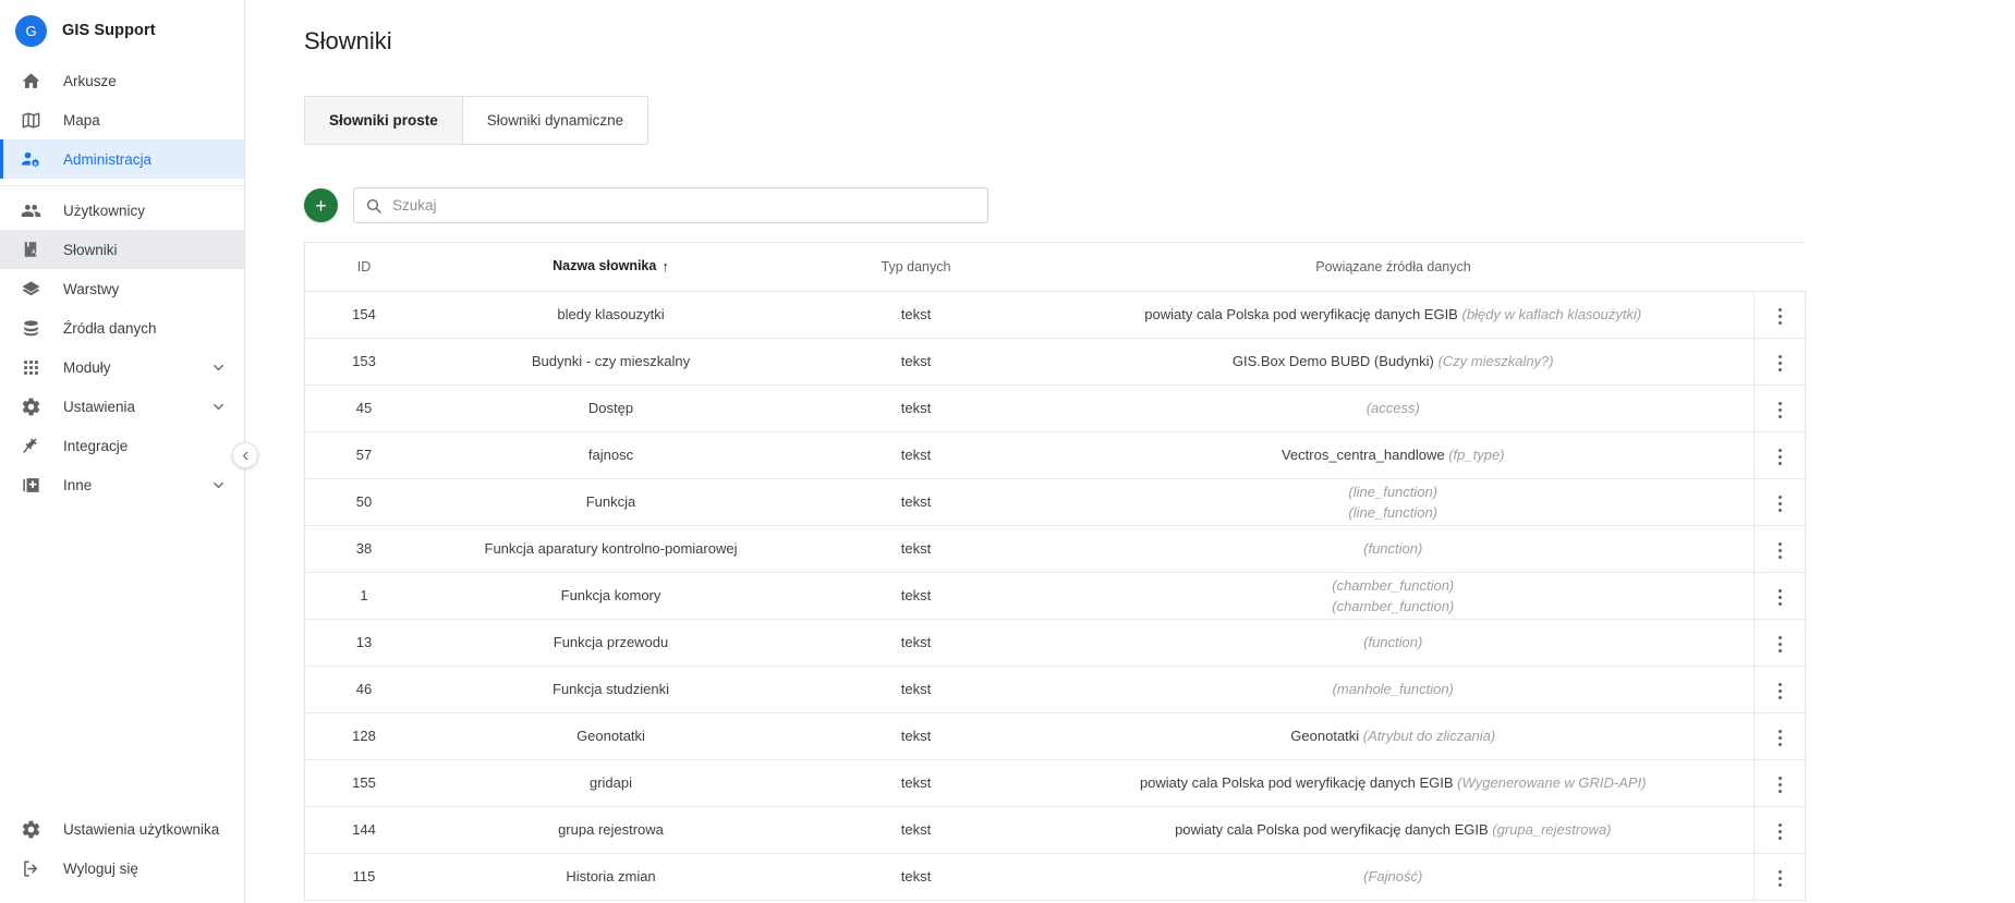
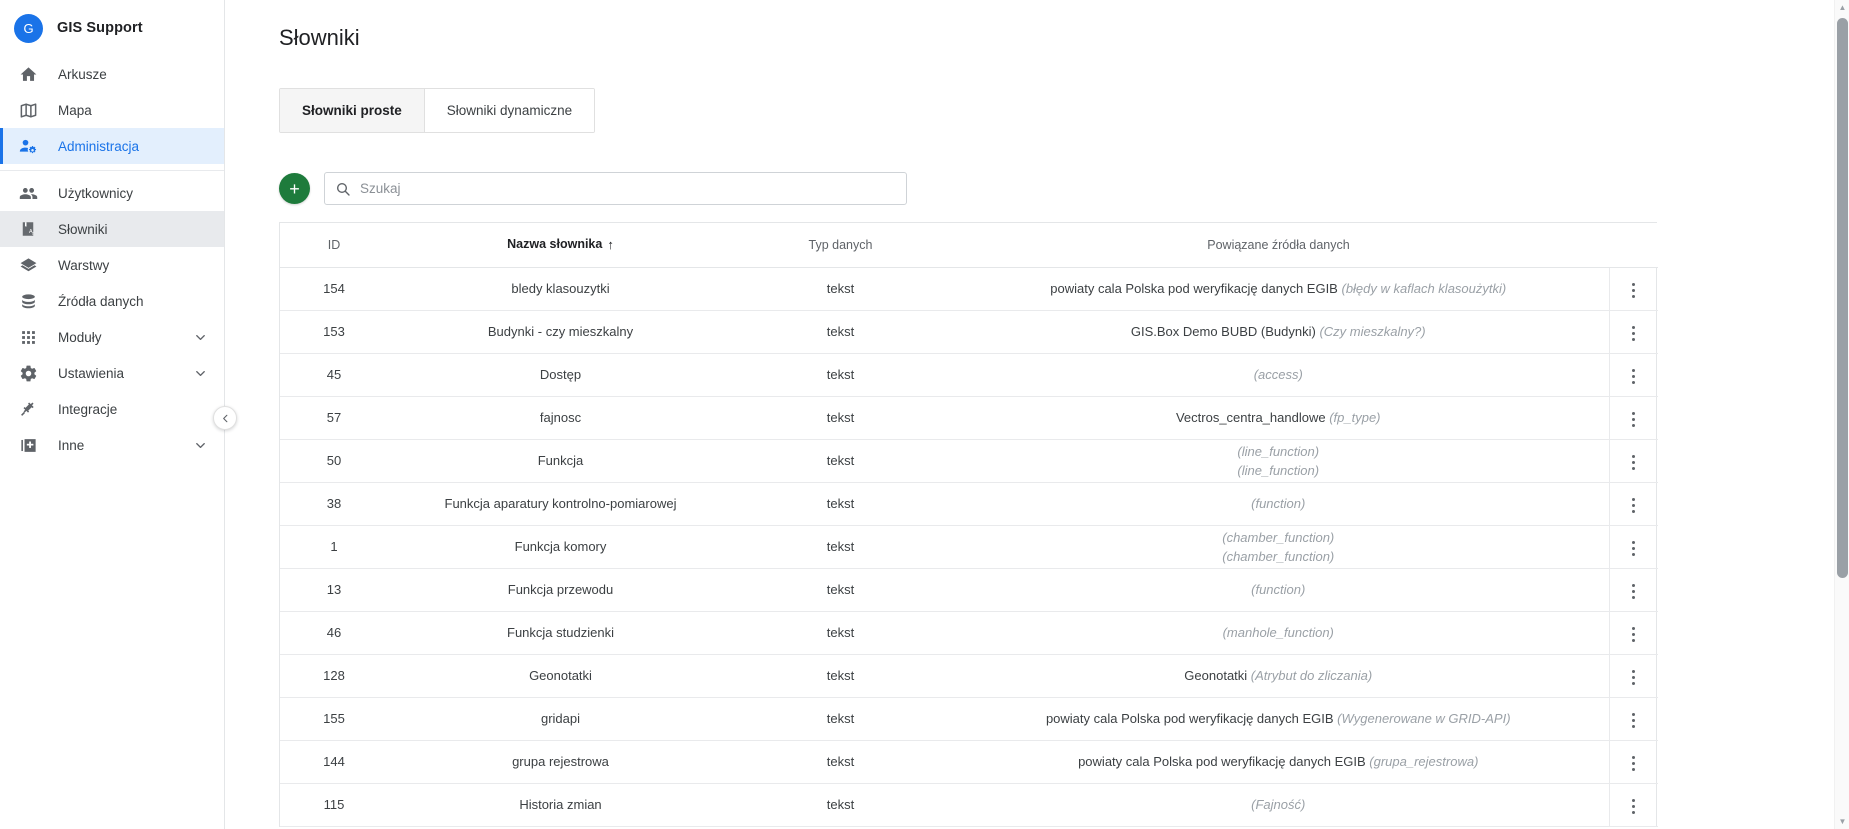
  G
  GIS Support
  Arkusze
  Mapa
  Administracja
  Użytkownicy
  Słowniki
  Warstwy
  Źródła danych
  Moduły
  Ustawienia
  Integracje
  Inne
- Ustawienia użytkownika
- Wyloguj się
  Słowniki
  Słowniki proste
  Słowniki dynamiczne
  +
  Szukaj
  ID	Nazwa słownika ↑	Typ danych	Powiązane źródła danych
  154	bledy klasouzytki	tekst	powiaty cala Polska pod weryfikację danych EGIB (błędy w kaflach klasoużytki)
  153	Budynki - czy mieszkalny	tekst	GIS.Box Demo BUBD (Budynki) (Czy mieszkalny?)
  45	Dostęp	tekst	(access)
  57	fajnosc	tekst	Vectros_centra_handlowe (fp_type)
  50	Funkcja	tekst	(line_function)(line_function)
  38	Funkcja aparatury kontrolno-pomiarowej	tekst	(function)
  1	Funkcja komory	tekst	(chamber_function)(chamber_function)
  13	Funkcja przewodu	tekst	(function)
  46	Funkcja studzienki	tekst	(manhole_function)
  128	Geonotatki	tekst	Geonotatki (Atrybut do zliczania)
  155	gridapi	tekst	powiaty cala Polska pod weryfikację danych EGIB (Wygenerowane w GRID-API)
  144	grupa rejestrowa	tekst	powiaty cala Polska pod weryfikację danych EGIB (grupa_rejestrowa)
  115	Historia zmian	tekst	(Fajność)
+ ▲
+ ▼
